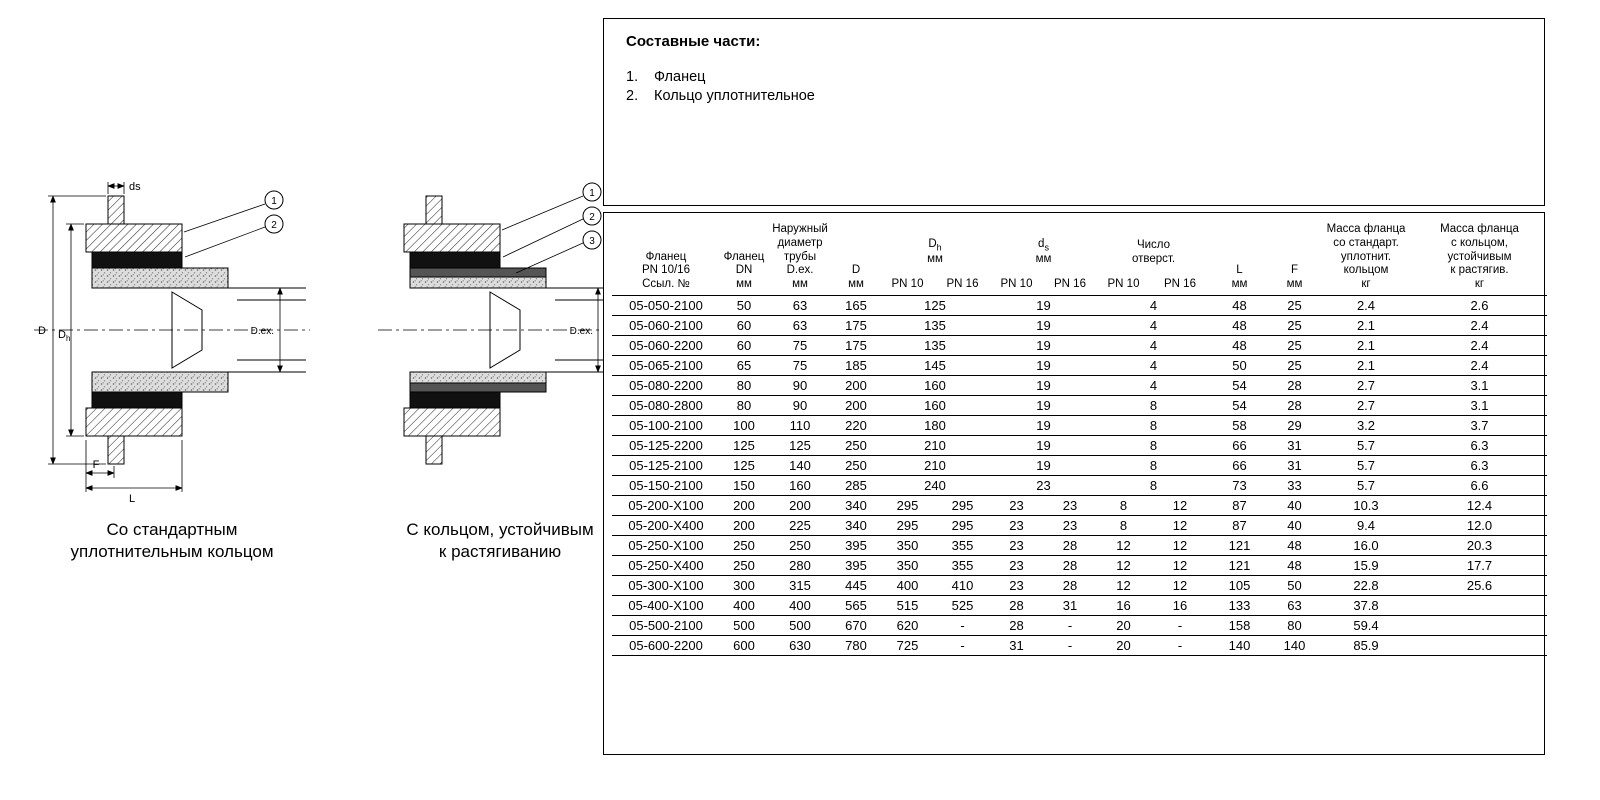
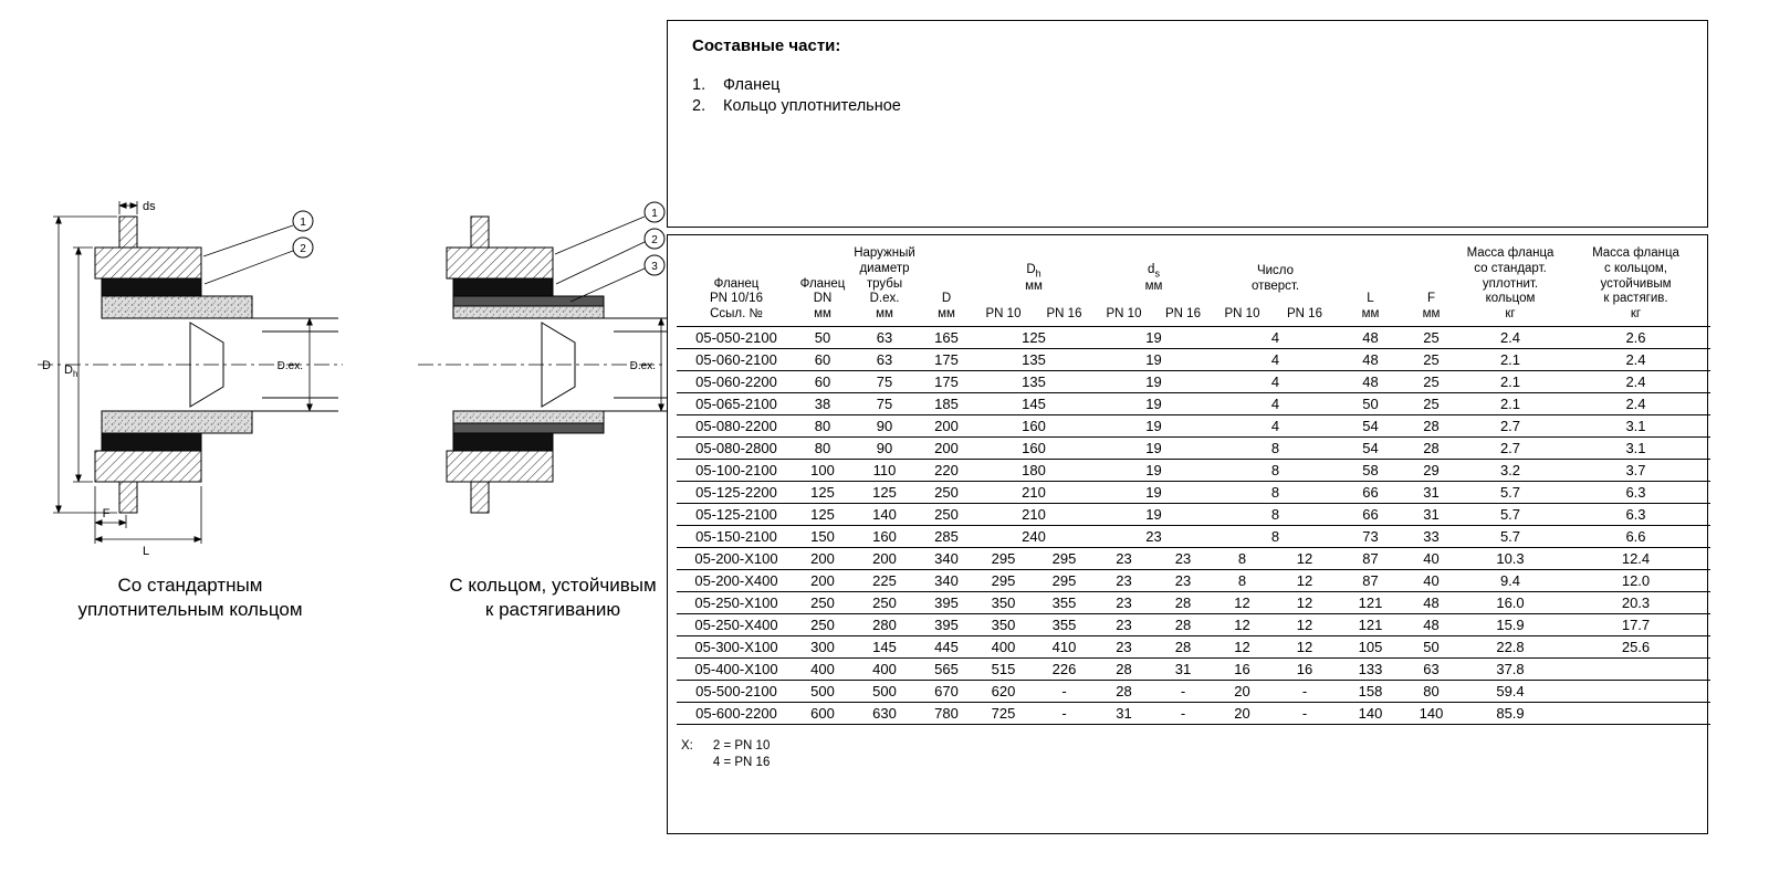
  ds
  D
  Dh
  F
  L
  D.ex.
  1
  2
  Со стандартным
  уплотнительным кольцом
  D.ex.
  1
  2
  3
  С кольцом, устойчивым
  к растягиванию
  Составные части:
  1.
  Фланец
  2.
  Кольцо уплотнительное
  Фланец PN 10/16 Ссыл. №	Фланец DN мм	Наружный диаметр трубы D.ex. мм	D мм	Dhмм	dsмм	Число отверст.	L мм	F мм	Масса фланца со стандарт. уплотнит. кольцом кг	Масса фланца с кольцом, устойчивым к растягив. кг
  PN 10	PN 16	PN 10	PN 16	PN 10	PN 16
  05-050-2100	50	63	165	125	19	4	48	25	2.4	2.6
  05-060-2100	60	63	175	135	19	4	48	25	2.1	2.4
  05-060-2200	60	75	175	135	19	4	48	25	2.1	2.4
- 05-065-2100	65	75	185	145	19	4	50	25	2.1	2.4
+ 05-065-2100	38	75	185	145	19	4	50	25	2.1	2.4
  05-080-2200	80	90	200	160	19	4	54	28	2.7	3.1
  05-080-2800	80	90	200	160	19	8	54	28	2.7	3.1
  05-100-2100	100	110	220	180	19	8	58	29	3.2	3.7
  05-125-2200	125	125	250	210	19	8	66	31	5.7	6.3
  05-125-2100	125	140	250	210	19	8	66	31	5.7	6.3
  05-150-2100	150	160	285	240	23	8	73	33	5.7	6.6
  05-200-X100	200	200	340	295	295	23	23	8	12	87	40	10.3	12.4
  05-200-X400	200	225	340	295	295	23	23	8	12	87	40	9.4	12.0
  05-250-X100	250	250	395	350	355	23	28	12	12	121	48	16.0	20.3
  05-250-X400	250	280	395	350	355	23	28	12	12	121	48	15.9	17.7
- 05-300-X100	300	315	445	400	410	23	28	12	12	105	50	22.8	25.6
+ 05-300-X100	300	145	445	400	410	23	28	12	12	105	50	22.8	25.6
- 05-400-X100	400	400	565	515	525	28	31	16	16	133	63	37.8
+ 05-400-X100	400	400	565	515	226	28	31	16	16	133	63	37.8
  05-500-2100	500	500	670	620	-	28	-	20	-	158	80	59.4
  05-600-2200	600	630	780	725	-	31	-	20	-	140	140	85.9
+ X:
+ 2 = PN 10
+ 4 = PN 16
